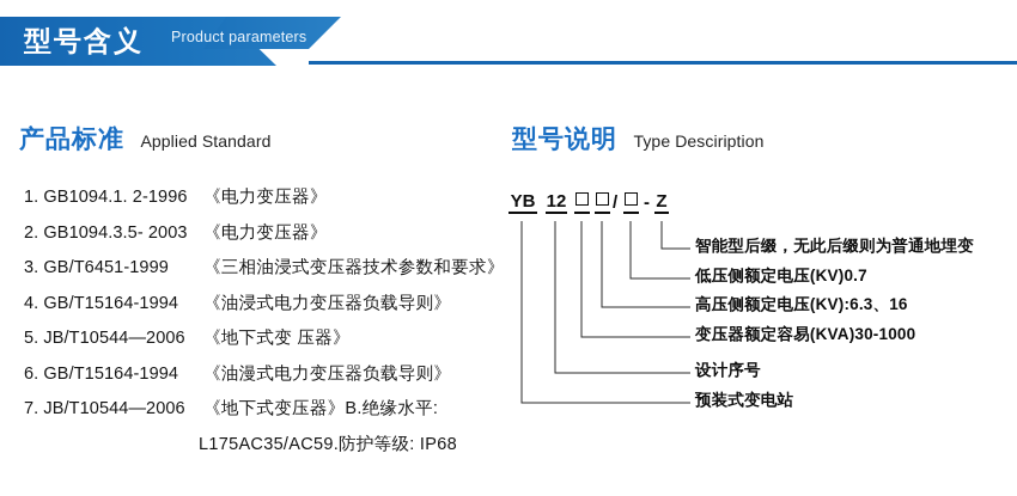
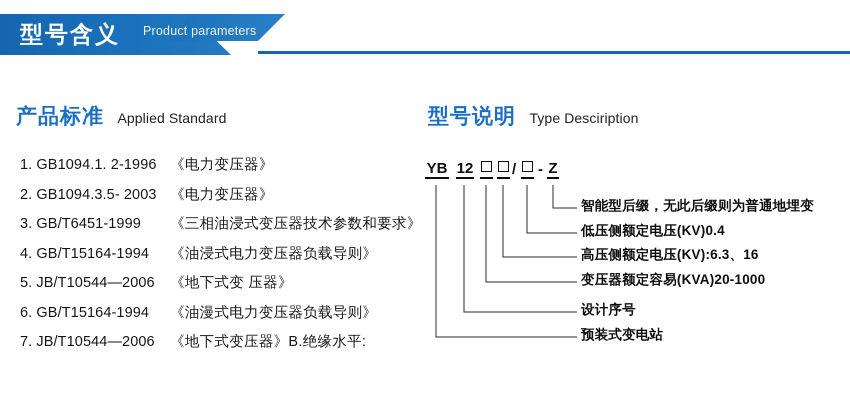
  型号含义
  Product parameters
  产品标准 Applied Standard
  型号说明 Type Desciription
  1. GB1094.1. 2-1996 《电力变压器》
  2. GB1094.3.5- 2003 《电力变压器》
  3. GB/T6451-1999 《三相油浸式变压器技术参数和要求》
  4. GB/T15164-1994 《油浸式电力变压器负载导则》
  5. JB/T10544—2006 《地下式变 压器》
  6. GB/T15164-1994 《油漫式电力变压器负载导则》
  7. JB/T10544—2006 《地下式变压器》B.绝缘水平:
- L175AC35/AC59.防护等级: IP68
  YB
  12
  /
  -
  Z
  智能型后缀，无此后缀则为普通地埋变
- 低压侧额定电压(KV)0.7
+ 低压侧额定电压(KV)0.4
  高压侧额定电压(KV):6.3、16
- 变压器额定容易(KVA)30-1000
+ 变压器额定容易(KVA)20-1000
  设计序号
  预装式变电站
